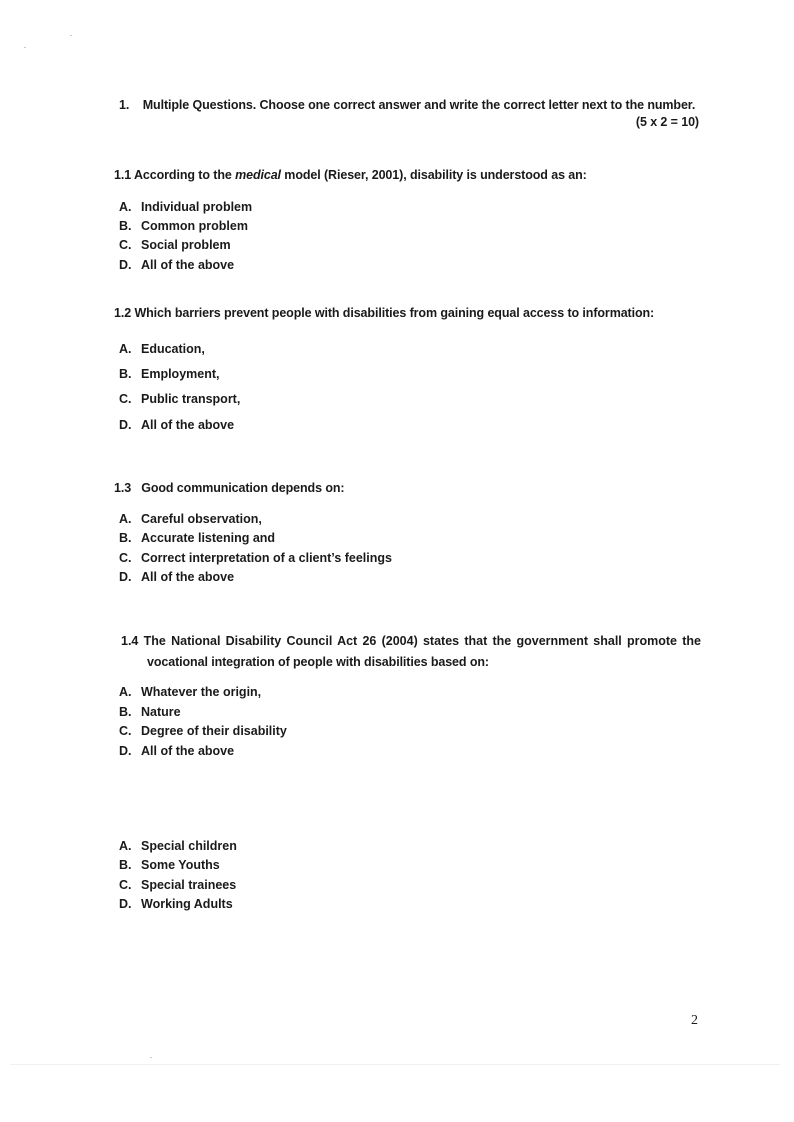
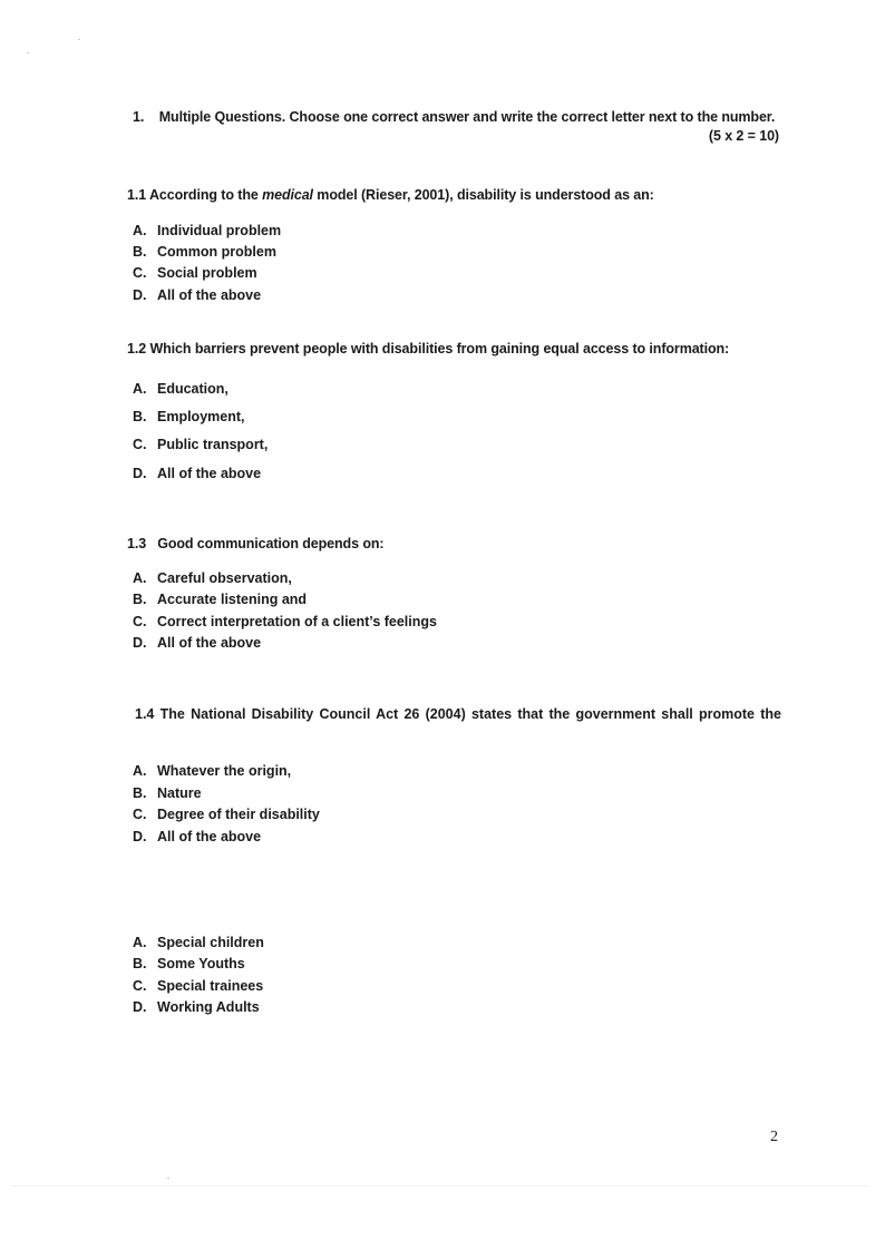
  1. Multiple Questions. Choose one correct answer and write the correct letter next to the number.
  (5 x 2 = 10)
  1.1 According to the medical model (Rieser, 2001), disability is understood as an:
  A. Individual problem
  B. Common problem
  C. Social problem
  D. All of the above
  1.2 Which barriers prevent people with disabilities from gaining equal access to information:
  A. Education,
  B. Employment,
  C. Public transport,
  D. All of the above
  1.3 Good communication depends on:
  A. Careful observation,
  B. Accurate listening and
  C. Correct interpretation of a client’s feelings
  D. All of the above
  1.4 The National Disability Council Act 26 (2004) states that the government shall promote the
- vocational integration of people with disabilities based on:
  A. Whatever the origin,
  B. Nature
  C. Degree of their disability
  D. All of the above
  A. Special children
  B. Some Youths
  C. Special trainees
  D. Working Adults
  2
